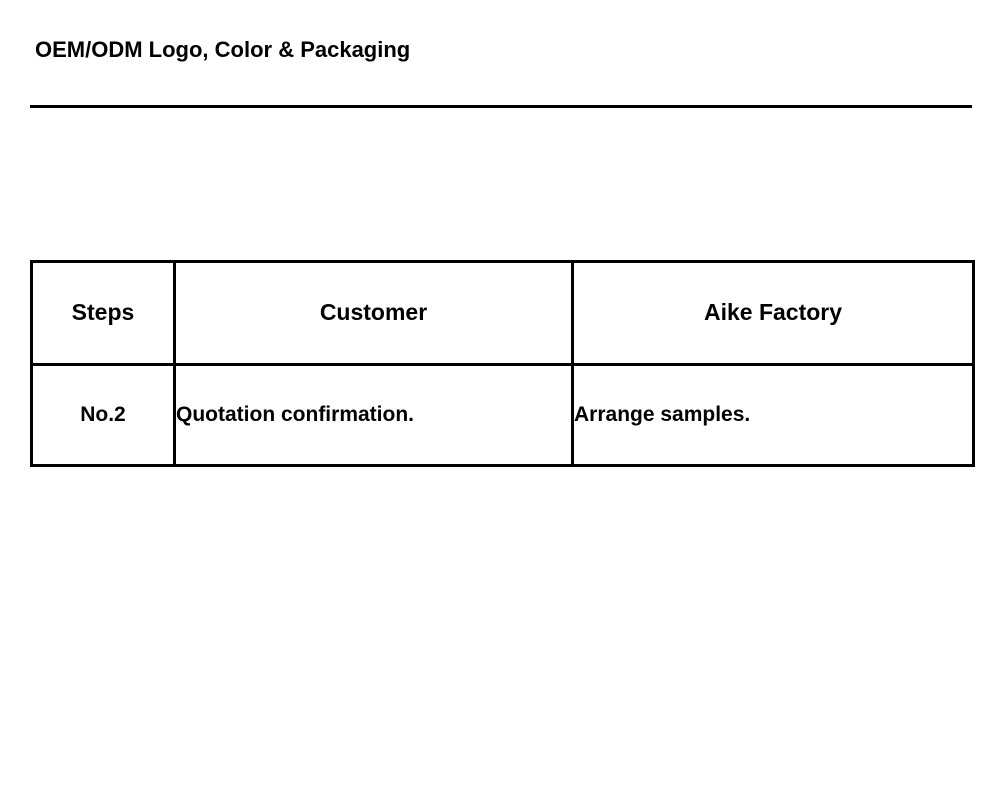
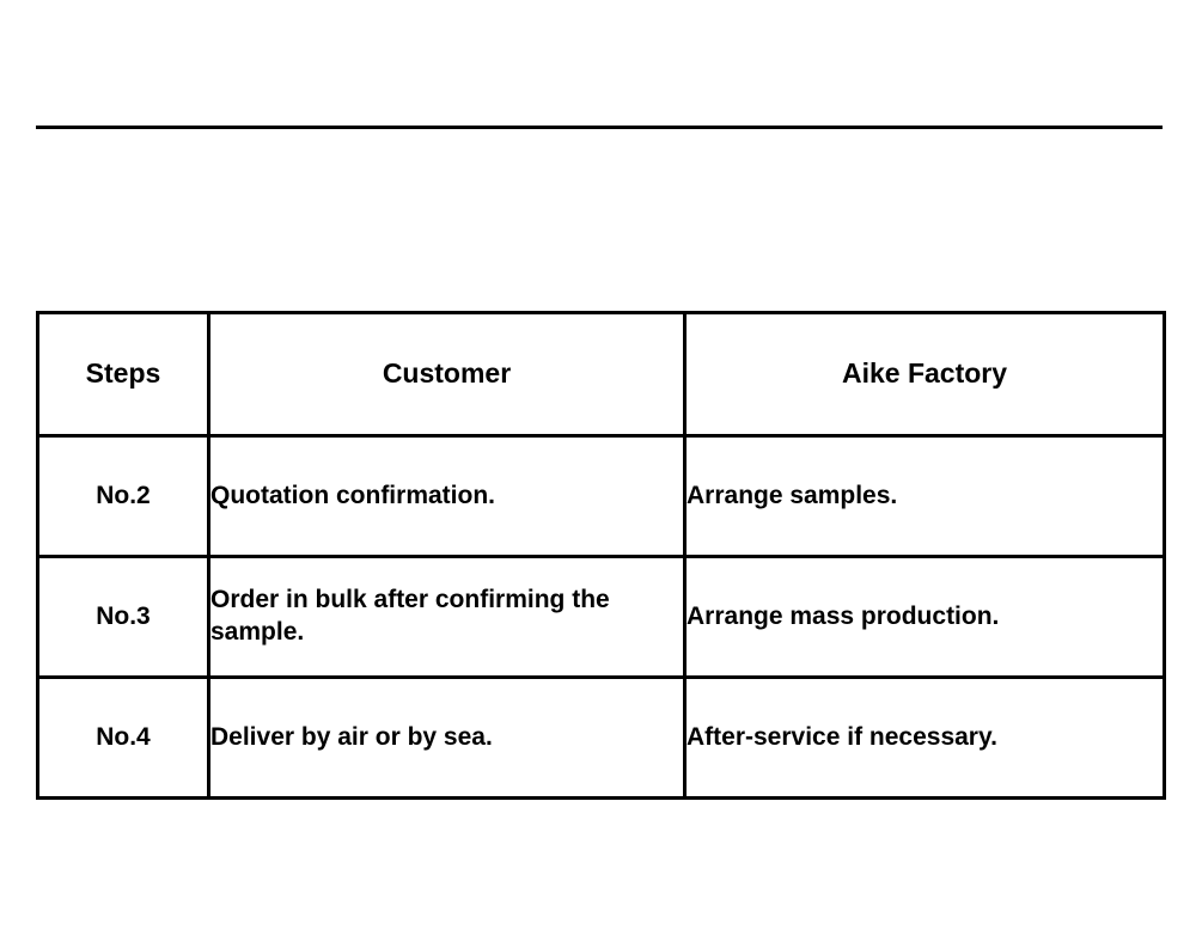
- OEM/ODM Logo, Color & Packaging
  Steps	Customer	Aike Factory
  No.2	Quotation confirmation.	Arrange samples.
+ No.3	Order in bulk after confirming the sample.	Arrange mass production.
+ No.4	Deliver by air or by sea.	After-service if necessary.
